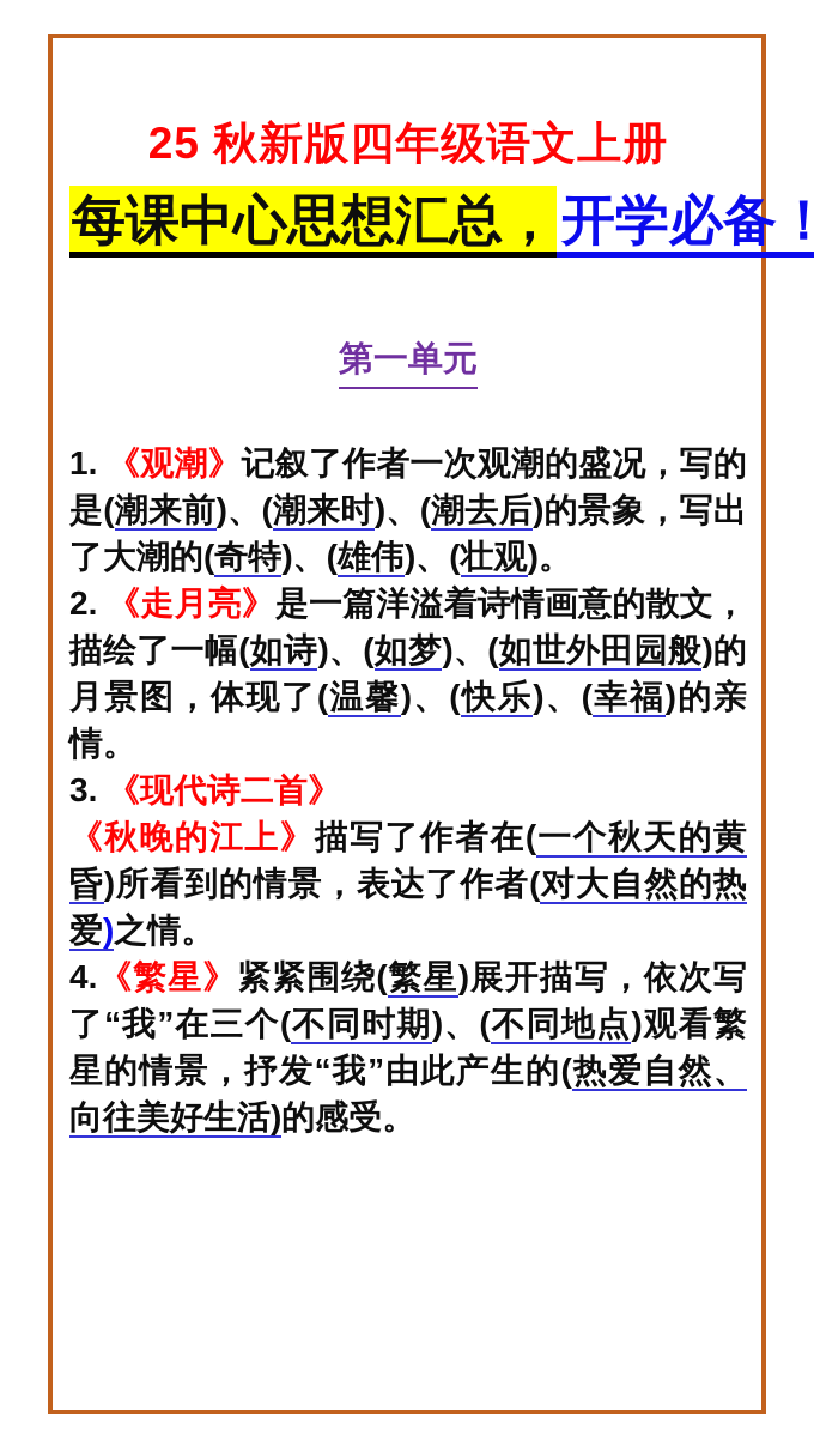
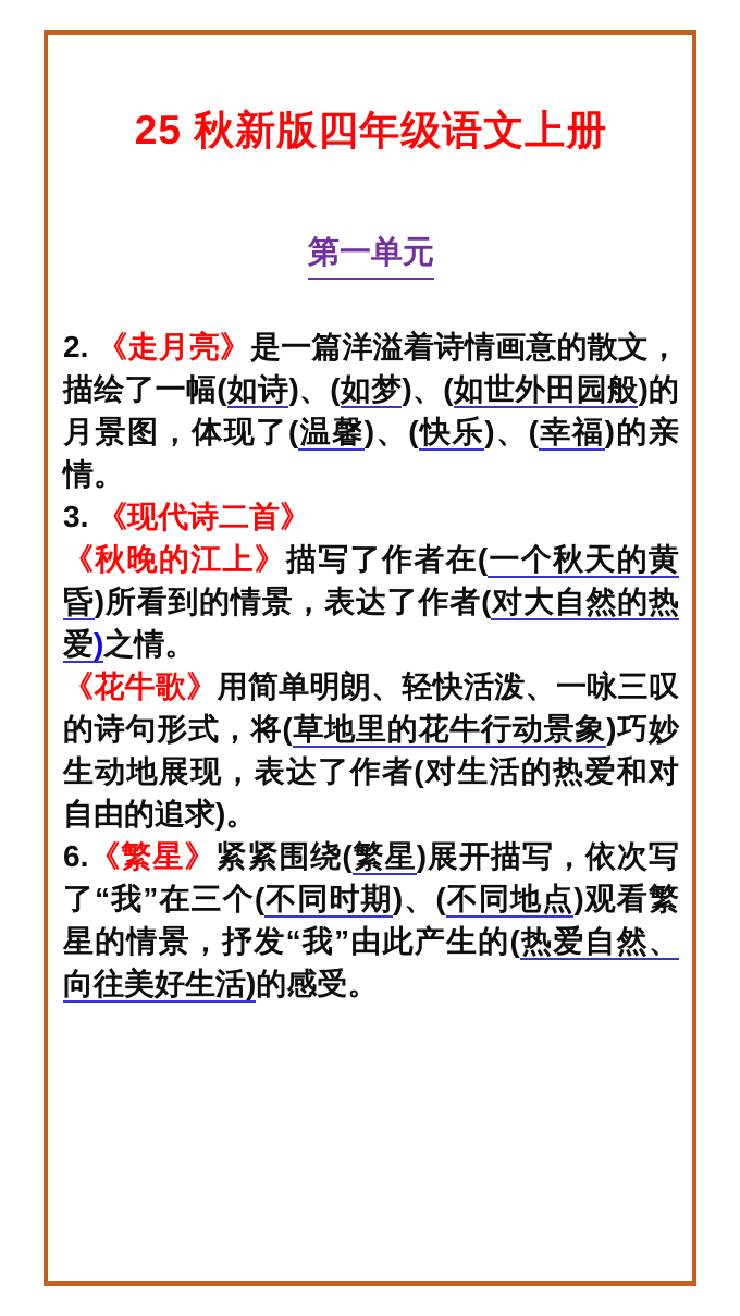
  25 秋新版四年级语文上册
- 每课中心思想汇总，开学必备！
  第一单元
- 1. 《观潮》记叙了作者一次观潮的盛况，写的是(潮来前)、(潮来时)、(潮去后)的景象，写出了大潮的(奇特)、(雄伟)、(壮观)。
  2. 《走月亮》是一篇洋溢着诗情画意的散文，描绘了一幅(如诗)、(如梦)、(如世外田园般)的月景图，体现了(温馨)、(快乐)、(幸福)的亲情。
  3. 《现代诗二首》
  《秋晚的江上》描写了作者在(一个秋天的黄昏)所看到的情景，表达了作者(对大自然的热爱)之情。
+ 《花牛歌》用简单明朗、轻快活泼、一咏三叹的诗句形式，将(草地里的花牛行动景象)巧妙生动地展现，表达了作者(对生活的热爱和对自由的追求)。
- 4.《繁星》紧紧围绕(繁星)展开描写，依次写了“我”在三个(不同时期)、(不同地点)观看繁星的情景，抒发“我”由此产生的(热爱自然、向往美好生活)的感受。
+ 6.《繁星》紧紧围绕(繁星)展开描写，依次写了“我”在三个(不同时期)、(不同地点)观看繁星的情景，抒发“我”由此产生的(热爱自然、向往美好生活)的感受。
